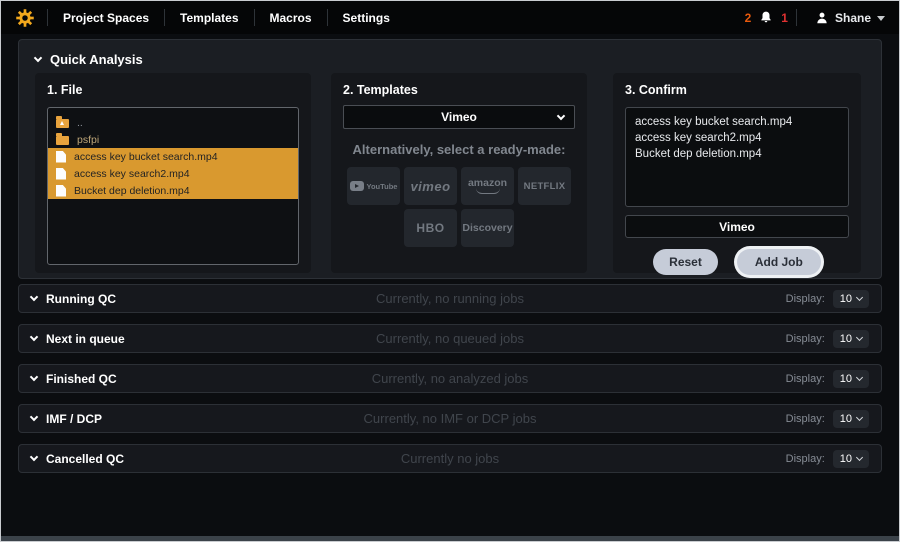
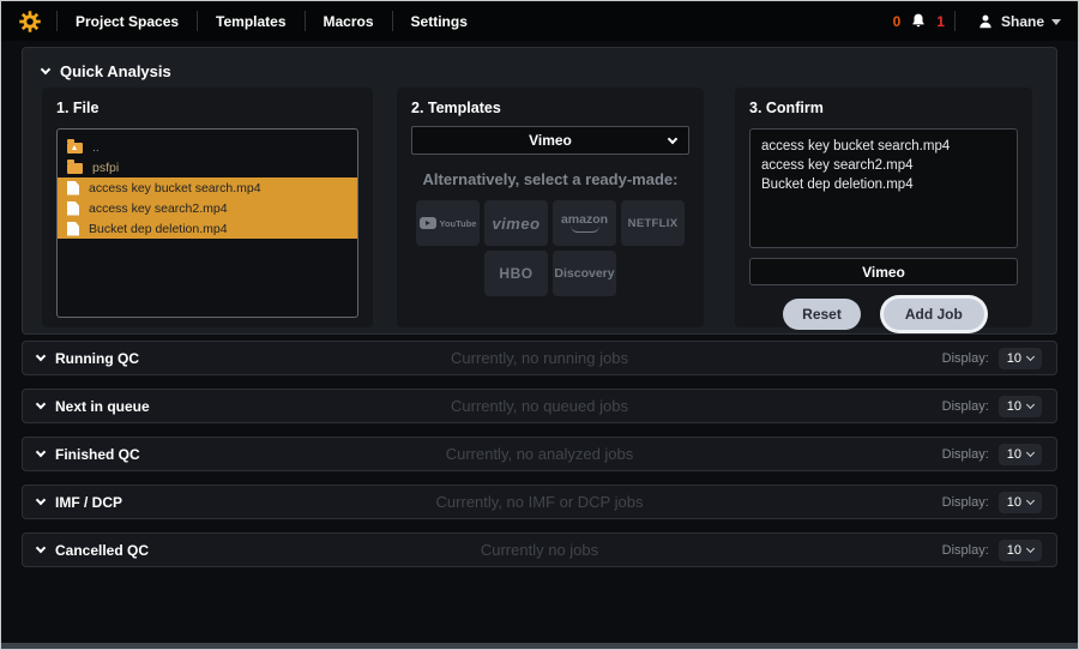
  Project Spaces
  Templates
  Macros
  Settings
- 2
+ 0
  1
  Shane
  Quick Analysis
  1. File
  ..
  psfpi
  access key bucket search.mp4
  access key search2.mp4
  Bucket dep deletion.mp4
  2. Templates
  Vimeo
  Alternatively, select a ready-made:
  YouTube
  vimeo
  amazon
  NETFLIX
  HBO
  Discovery
  3. Confirm
  access key bucket search.mp4
  access key search2.mp4
  Bucket dep deletion.mp4
  Vimeo
  Reset
  Add Job
  Currently, no running jobs
  Running QC
  Display:
  10
  Currently, no queued jobs
  Next in queue
  Display:
  10
  Currently, no analyzed jobs
  Finished QC
  Display:
  10
  Currently, no IMF or DCP jobs
  IMF / DCP
  Display:
  10
  Currently no jobs
  Cancelled QC
  Display:
  10
